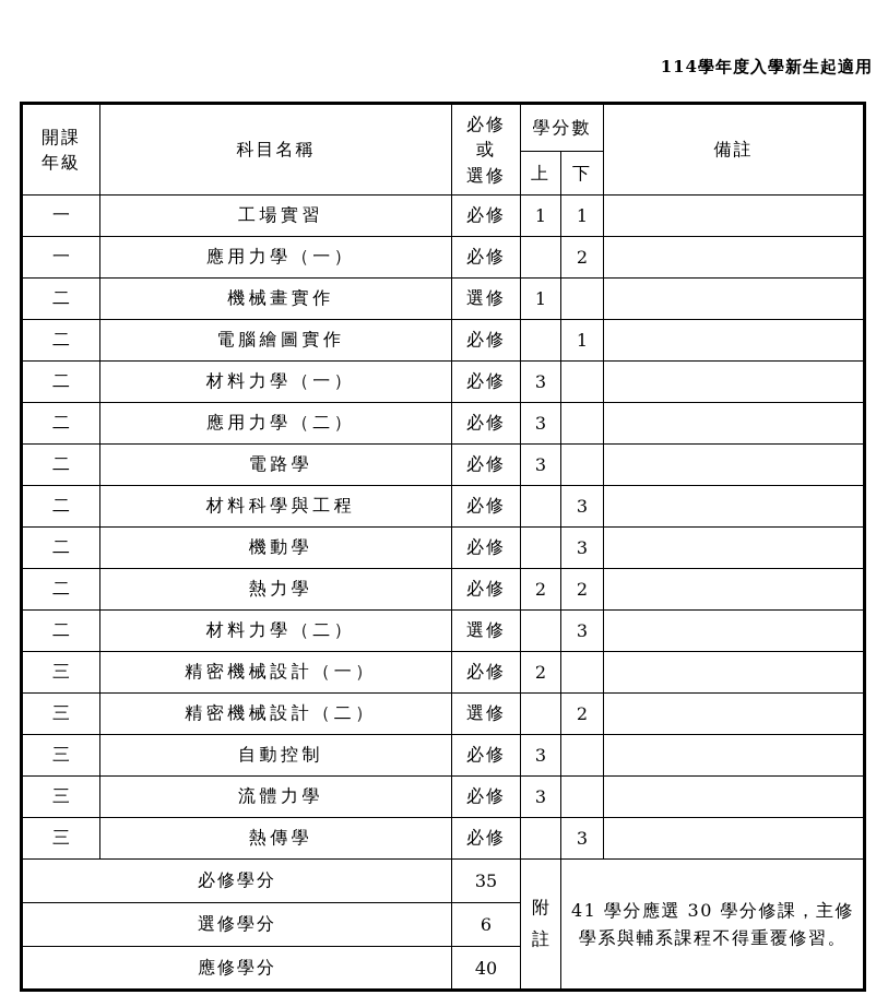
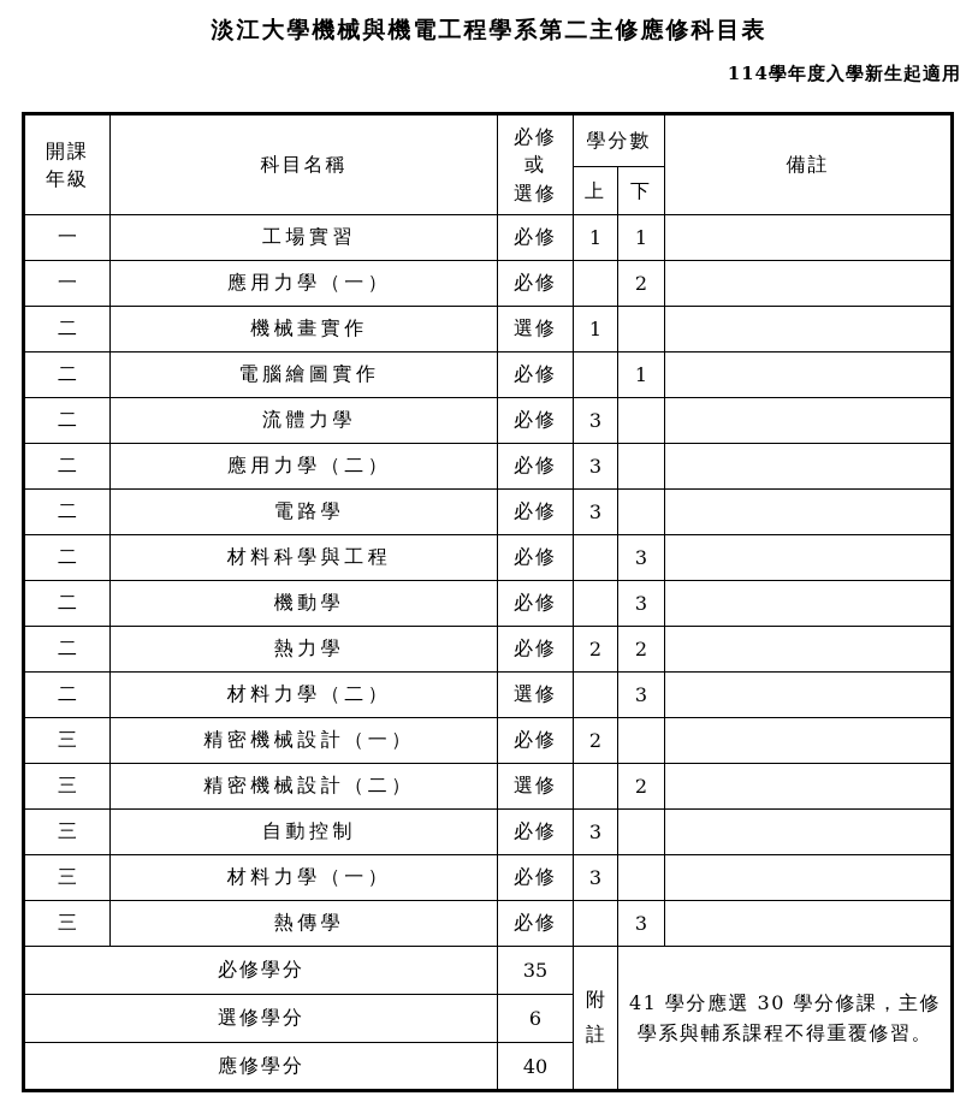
+ 淡江大學機械與機電工程學系第二主修應修科目表
  114學年度入學新生起適用
  開課 年級	科目名稱	必修 或 選修	學分數	備註
  上	下
  一	工場實習	必修	1	1
  一	應用力學（一）	必修		2
  二	機械畫實作	選修	1
  二	電腦繪圖實作	必修		1
- 二	材料力學（一）	必修	3
+ 二	流體力學	必修	3
  二	應用力學（二）	必修	3
  二	電路學	必修	3
  二	材料科學與工程	必修		3
  二	機動學	必修		3
  二	熱力學	必修	2	2
  二	材料力學（二）	選修		3
  三	精密機械設計（一）	必修	2
  三	精密機械設計（二）	選修		2
  三	自動控制	必修	3
- 三	流體力學	必修	3
+ 三	材料力學（一）	必修	3
  三	熱傳學	必修		3
  必修學分	35	附註	41 學分應選 30 學分修課，主修學系與輔系課程不得重覆修習。
  選修學分	6
  應修學分	40
